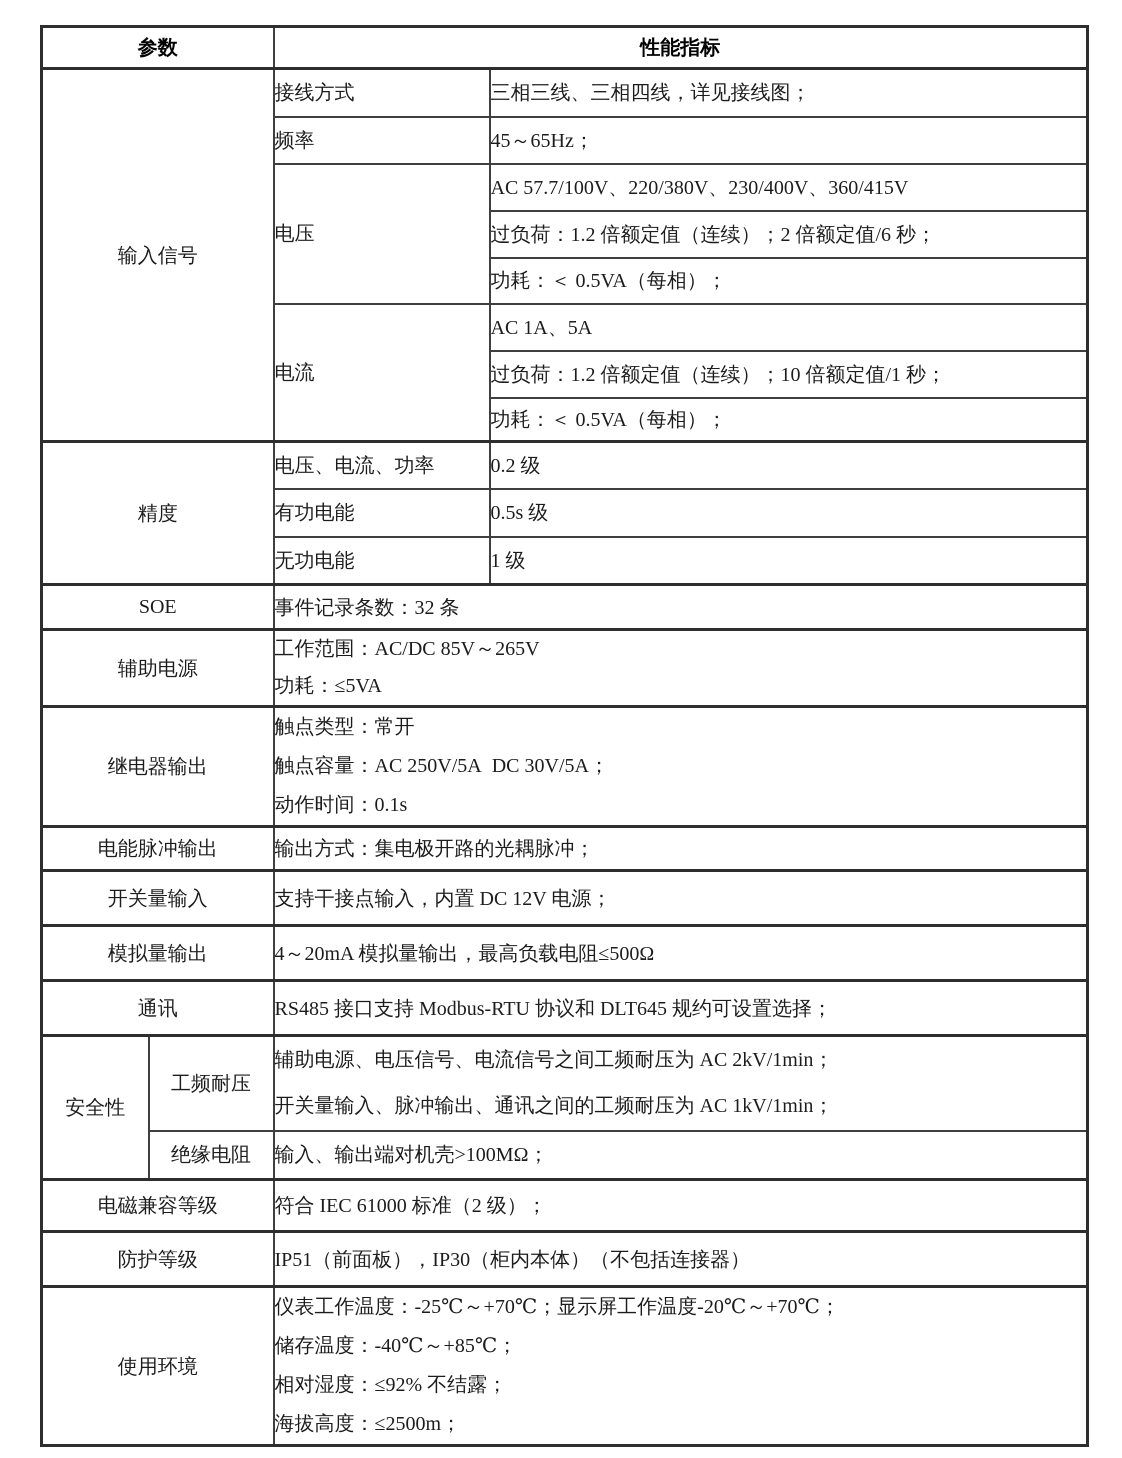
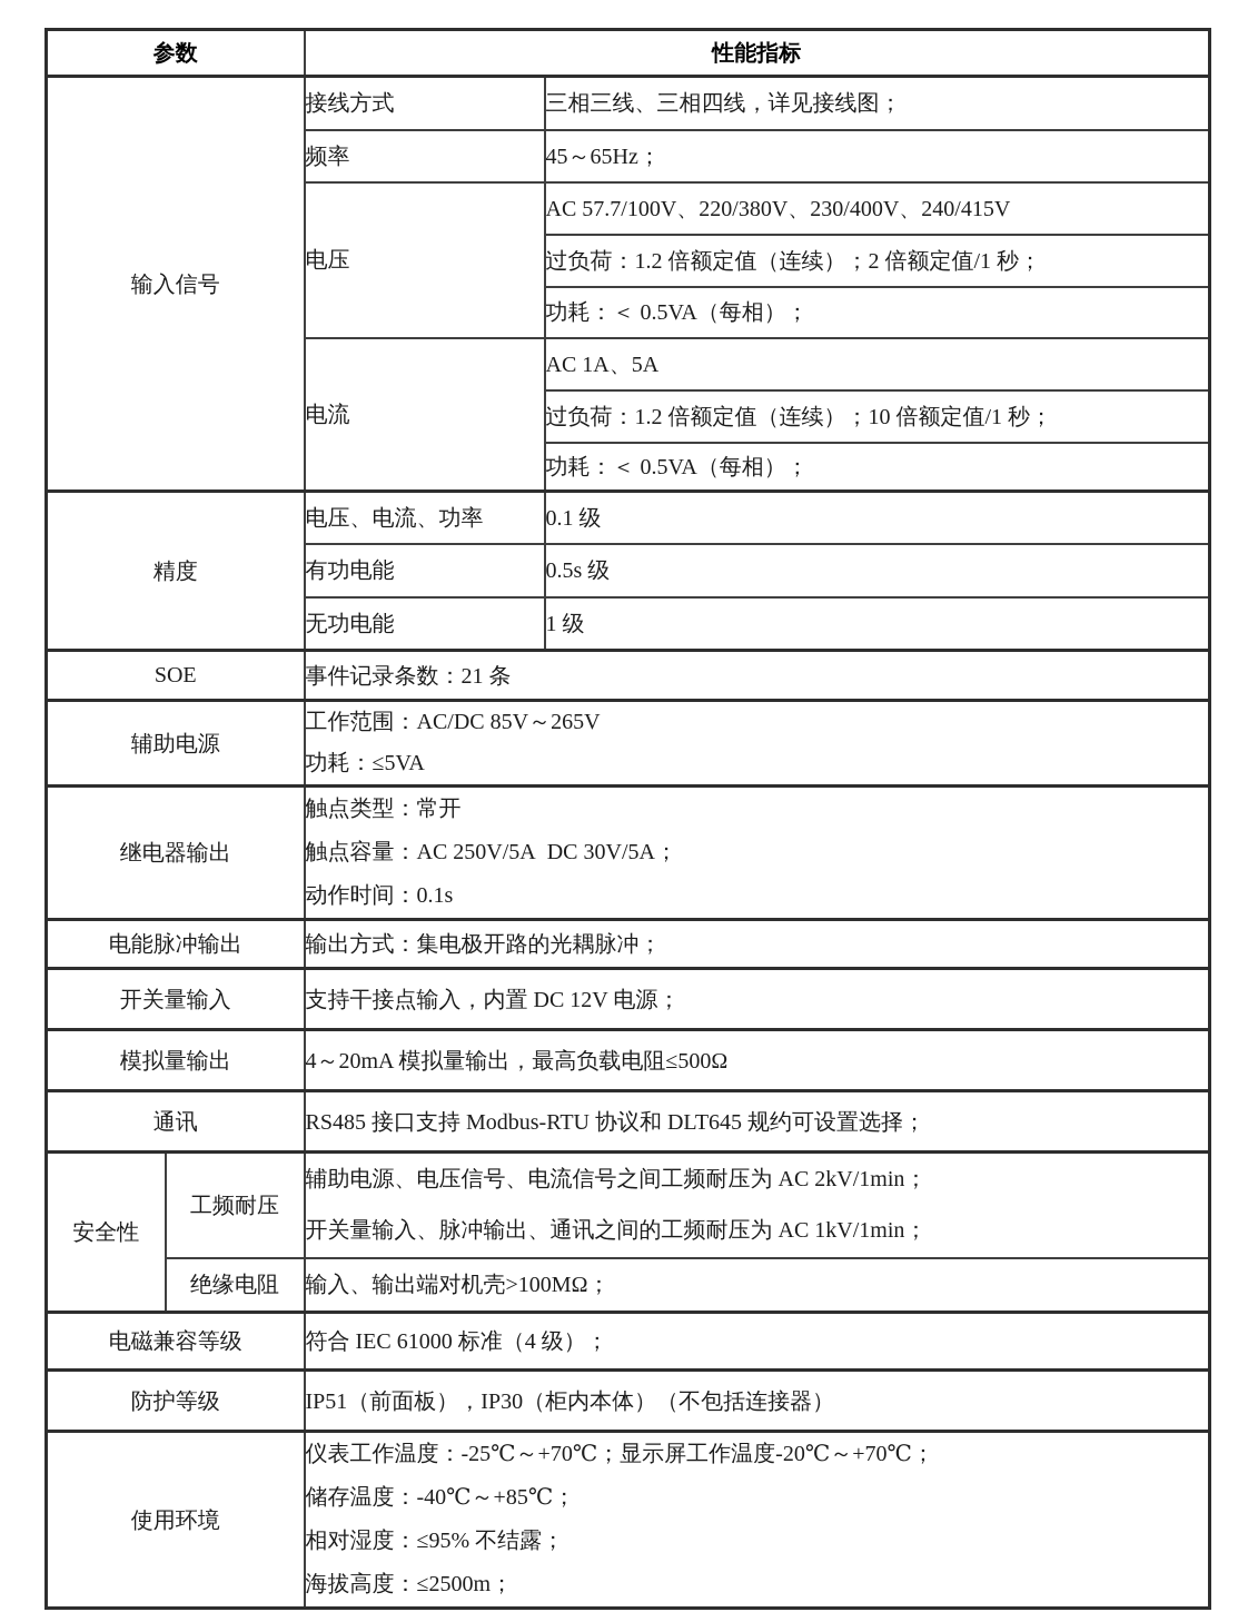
  参数	性能指标
  输入信号	接线方式	三相三线、三相四线，详见接线图；
  频率	45～65Hz；
- 电压	AC 57.7/100V、220/380V、230/400V、360/415V
+ 电压	AC 57.7/100V、220/380V、230/400V、240/415V
- 过负荷：1.2 倍额定值（连续）；2 倍额定值/6 秒；
+ 过负荷：1.2 倍额定值（连续）；2 倍额定值/1 秒；
  功耗：＜ 0.5VA（每相）；
  电流	AC 1A、5A
  过负荷：1.2 倍额定值（连续）；10 倍额定值/1 秒；
  功耗：＜ 0.5VA（每相）；
- 精度	电压、电流、功率	0.2 级
+ 精度	电压、电流、功率	0.1 级
  有功电能	0.5s 级
  无功电能	1 级
- SOE	事件记录条数：32 条
+ SOE	事件记录条数：21 条
  辅助电源	工作范围：AC/DC 85V～265V 功耗：≤5VA
  继电器输出	触点类型：常开 触点容量：AC 250V/5A DC 30V/5A； 动作时间：0.1s
  电能脉冲输出	输出方式：集电极开路的光耦脉冲；
  开关量输入	支持干接点输入，内置 DC 12V 电源；
  模拟量输出	4～20mA 模拟量输出，最高负载电阻≤500Ω
  通讯	RS485 接口支持 Modbus-RTU 协议和 DLT645 规约可设置选择；
  安全性	工频耐压	辅助电源、电压信号、电流信号之间工频耐压为 AC 2kV/1min； 开关量输入、脉冲输出、通讯之间的工频耐压为 AC 1kV/1min；
  绝缘电阻	输入、输出端对机壳>100MΩ；
- 电磁兼容等级	符合 IEC 61000 标准（2 级）；
+ 电磁兼容等级	符合 IEC 61000 标准（4 级）；
  防护等级	IP51（前面板），IP30（柜内本体）（不包括连接器）
- 使用环境	仪表工作温度：-25℃～+70℃；显示屏工作温度-20℃～+70℃； 储存温度：-40℃～+85℃； 相对湿度：≤92% 不结露； 海拔高度：≤2500m；
+ 使用环境	仪表工作温度：-25℃～+70℃；显示屏工作温度-20℃～+70℃； 储存温度：-40℃～+85℃； 相对湿度：≤95% 不结露； 海拔高度：≤2500m；
